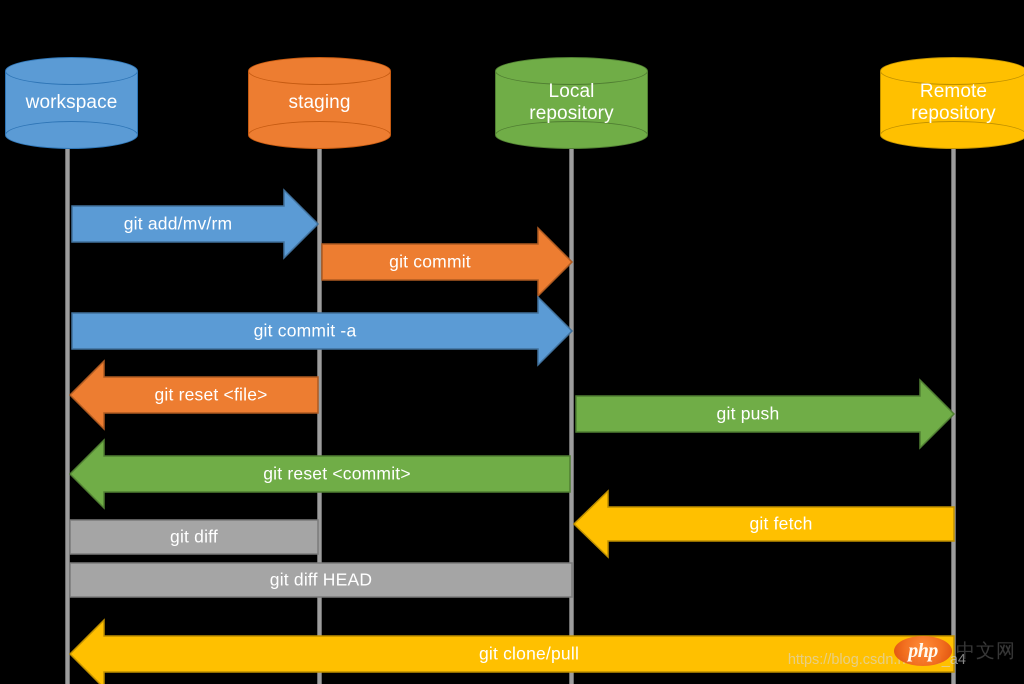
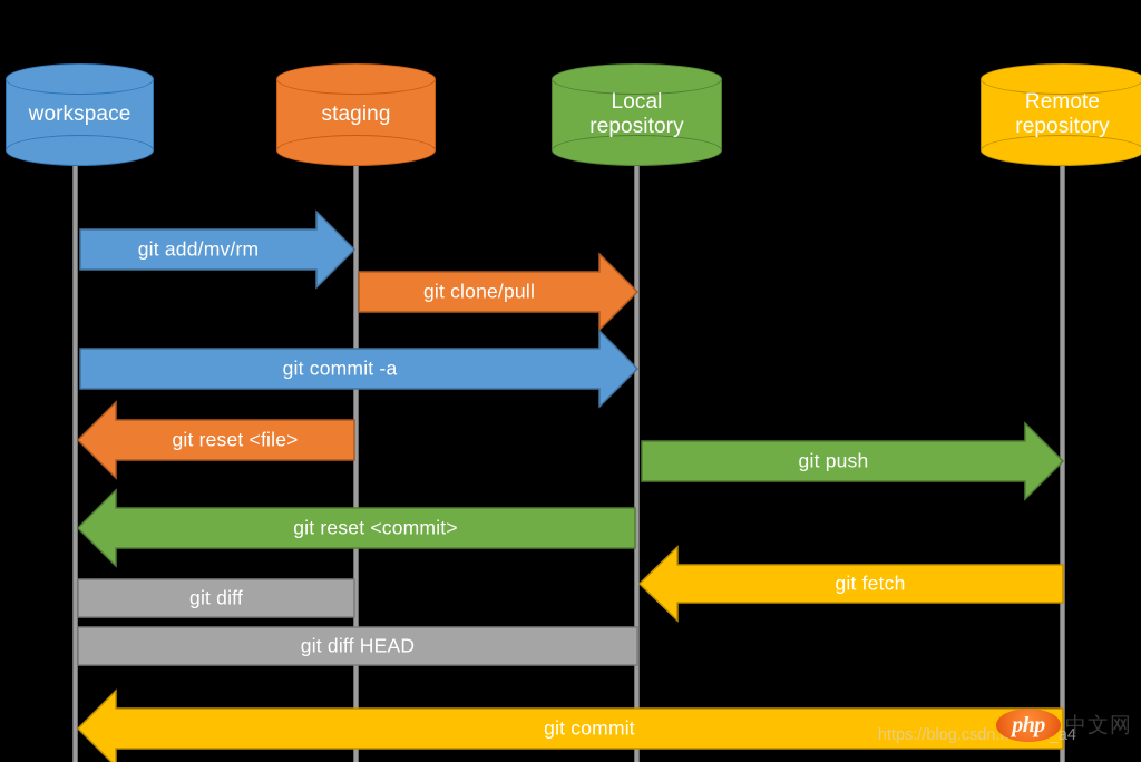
  git diff
  git diff HEAD
  git add/mv/rm
- git commit
+ git clone/pull
  git commit -a
  git reset <file>
  git push
  git reset <commit>
  git fetch
- git clone/pull
+ git commit
  workspace
  staging
  Local
  repository
  Remote
  repository
  https://blog.csdn.a4
  php
  中文网
